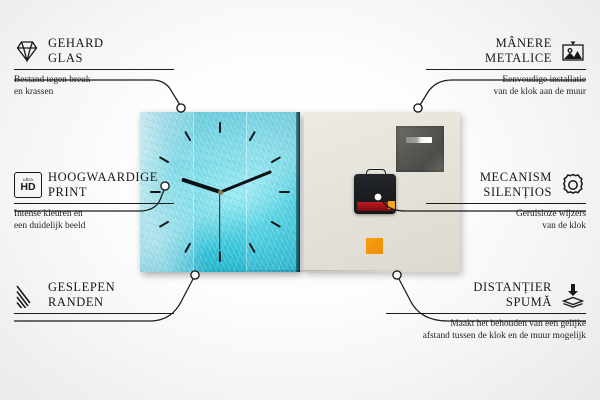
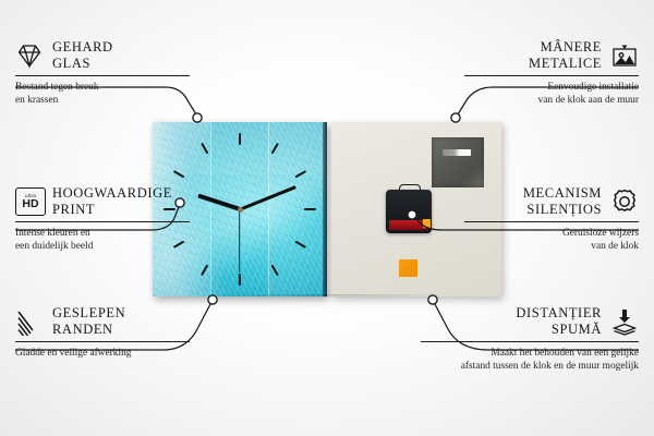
  GEHARD
  GLAS
  Bestand tegen breuk
  en krassen
  HD
  HOOGWAARDIGE
  PRINT
  Intense kleuren en
  een duidelijk beeld
  GESLEPEN
  RANDEN
+ Gladde en veilige afwerking
  MÂNERE
  METALICE
  Eenvoudige installatie
  van de klok aan de muur
  MECANISM
  SILENȚIOS
  Geruisloze wijzers
  van de klok
  DISTANȚIER
  SPUMĂ
  Maakt het behouden van een gelijke
  afstand tussen de klok en de muur mogelijk
